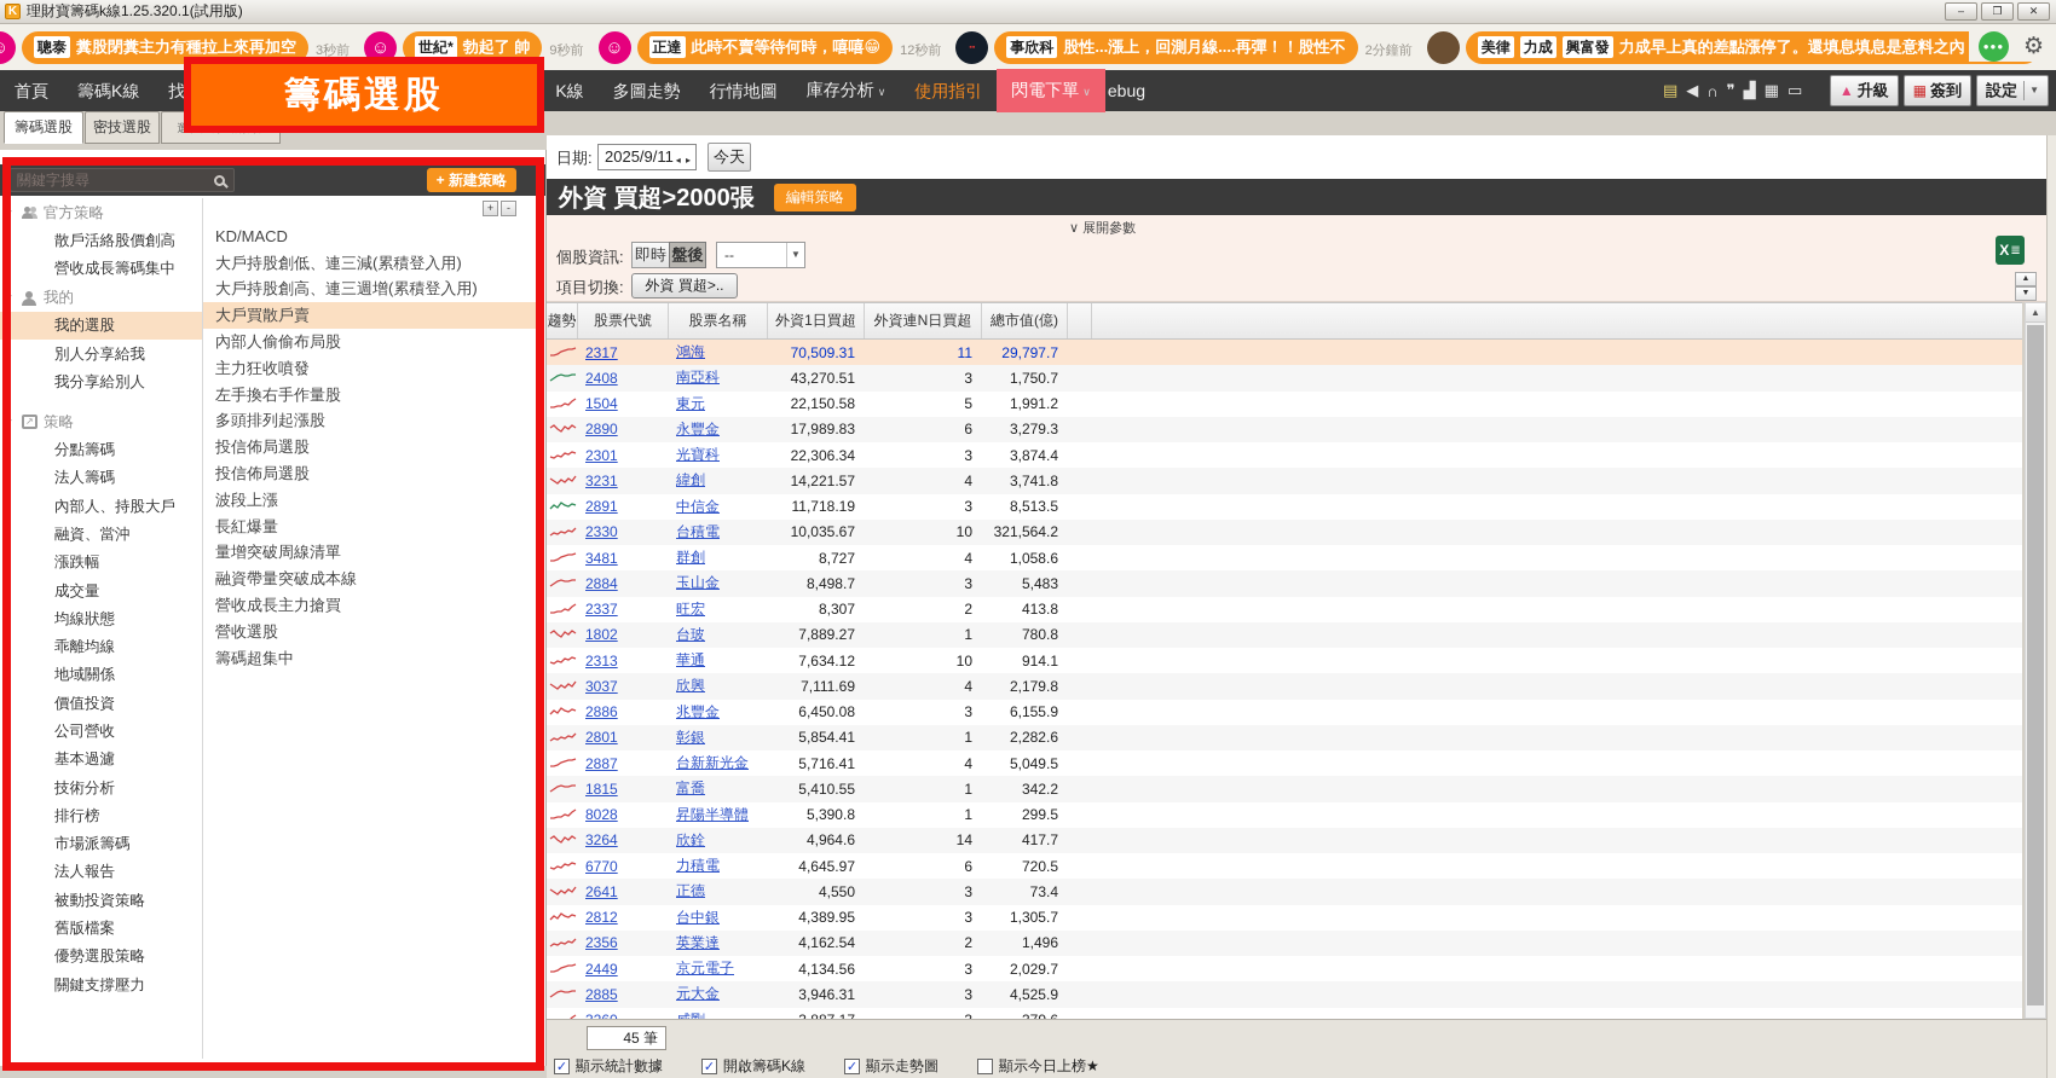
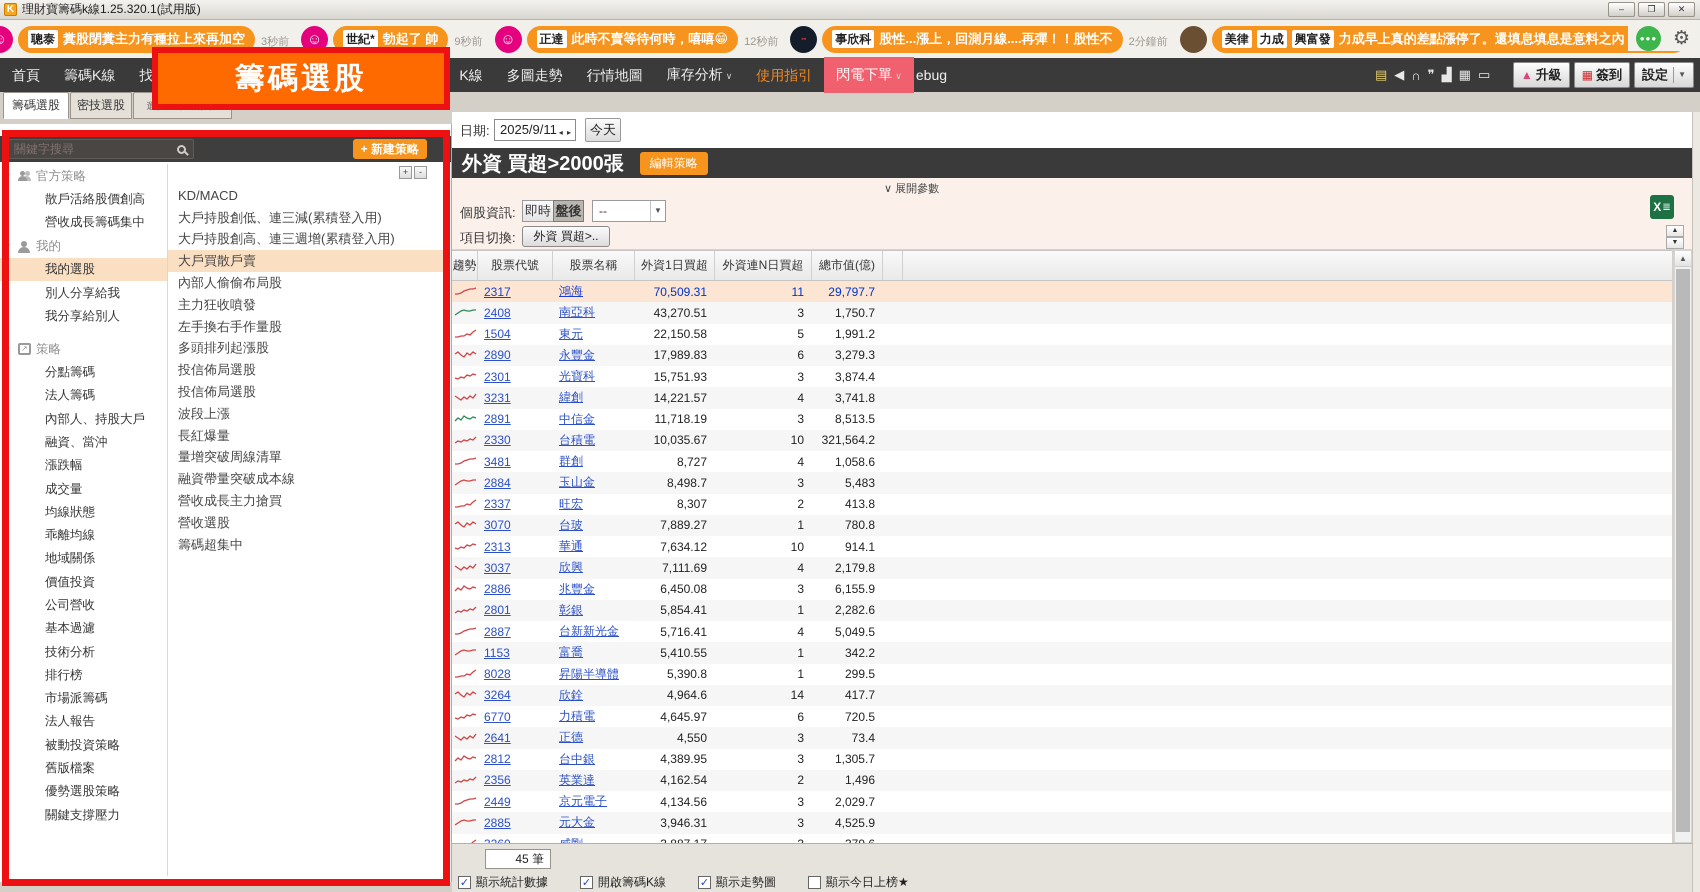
  K
  理財寶籌碼k線1.25.320.1(試用版)
  –
  ❐
  ✕
  聰泰
  糞股閉糞主力有種拉上來再加空
  3秒前
  ☺
  世紀*
  勃起了 帥
  9秒前
  ☺
  正達
  此時不賣等待何時，嘻嘻😁
  12秒前
  事欣科
  股性...漲上，回測月線....再彈！！股性不
  2分鐘前
  美律
  力成
  興富發
  力成早上真的差點漲停了。還填息填息是意料之內
  ●●●
  ⚙
  首頁
  籌碼K線
  K線
  多圖走勢
  行情地圖
  庫存分析 ∨
  使用指引
  閃電下單 ∨
  ebug
  ▤
  ◀
  ∩
  ❞
  ▟
  ▦
  ▭
  ▲
  升級
  ▦
  簽到
  設定
  ▼
  籌碼選股
  密技選股
  關鍵字搜尋
  + 新建策略
  +
  -
  ▾
  官方策略
  散戶活絡股價創高
  營收成長籌碼集中
  ▾
  我的
  我的選股
  別人分享給我
  我分享給別人
  ▾
  策略
  分點籌碼
  法人籌碼
  內部人、持股大戶
  融資、當沖
  漲跌幅
  成交量
  均線狀態
  乖離均線
  地域關係
  價值投資
  公司營收
  基本過濾
  技術分析
  排行榜
  市場派籌碼
  法人報告
  被動投資策略
  舊版檔案
  優勢選股策略
  關鍵支撐壓力
  KD/MACD
  大戶持股創低、連三減(累積登入用)
  大戶持股創高、連三週增(累積登入用)
  大戶買散戶賣
  內部人偷偷布局股
  主力狂收噴發
  左手換右手作量股
  多頭排列起漲股
  投信佈局選股
  投信佈局選股
  波段上漲
  長紅爆量
  量增突破周線清單
  融資帶量突破成本線
  營收成長主力搶買
  營收選股
  籌碼超集中
  日期:
  2025/9/11
  ◂ ▸
  今天
  外資 買超>2000張
  編輯策略
  ∨ 展開參數
  個股資訊:
  即時
  盤後
  --
  ▼
  項目切換:
  外資 買超>..
  X
  ≣
  趨勢
  股票代號
  股票名稱
  外資1日買超
  外資連N日買超
  總市值(億)
  2317
  鴻海
  70,509.31
  11
  29,797.7
  2408
  南亞科
  43,270.51
  3
  1,750.7
  1504
  東元
  22,150.58
  5
  1,991.2
  2890
  永豐金
  17,989.83
  6
  3,279.3
  2301
  光寶科
- 22,306.34
+ 15,751.93
  3
  3,874.4
  3231
  緯創
  14,221.57
  4
  3,741.8
  2891
  中信金
  11,718.19
  3
  8,513.5
  2330
  台積電
  10,035.67
  10
  321,564.2
  3481
  群創
  8,727
  4
  1,058.6
  2884
  玉山金
  8,498.7
  3
  5,483
  2337
  旺宏
  8,307
  2
  413.8
- 1802
+ 3070
  台玻
  7,889.27
  1
  780.8
  2313
  華通
  7,634.12
  10
  914.1
  3037
  欣興
  7,111.69
  4
  2,179.8
  2886
  兆豐金
  6,450.08
  3
  6,155.9
  2801
  彰銀
  5,854.41
  1
  2,282.6
  2887
  台新新光金
  5,716.41
  4
  5,049.5
- 1815
+ 1153
  富喬
  5,410.55
  1
  342.2
  8028
  昇陽半導體
  5,390.8
  1
  299.5
  3264
  欣銓
  4,964.6
  14
  417.7
  6770
  力積電
  4,645.97
  6
  720.5
  2641
  正德
  4,550
  3
  73.4
  2812
  台中銀
  4,389.95
  3
  1,305.7
  2356
  英業達
  4,162.54
  2
  1,496
  2449
  京元電子
  4,134.56
  3
  2,029.7
  2885
  元大金
  3,946.31
  3
  4,525.9
  ▲
  45 筆
  ✓
  顯示統計數據
  ✓
  開啟籌碼K線
  ✓
  顯示走勢圖
  顯示今日上榜★
  籌碼選股
